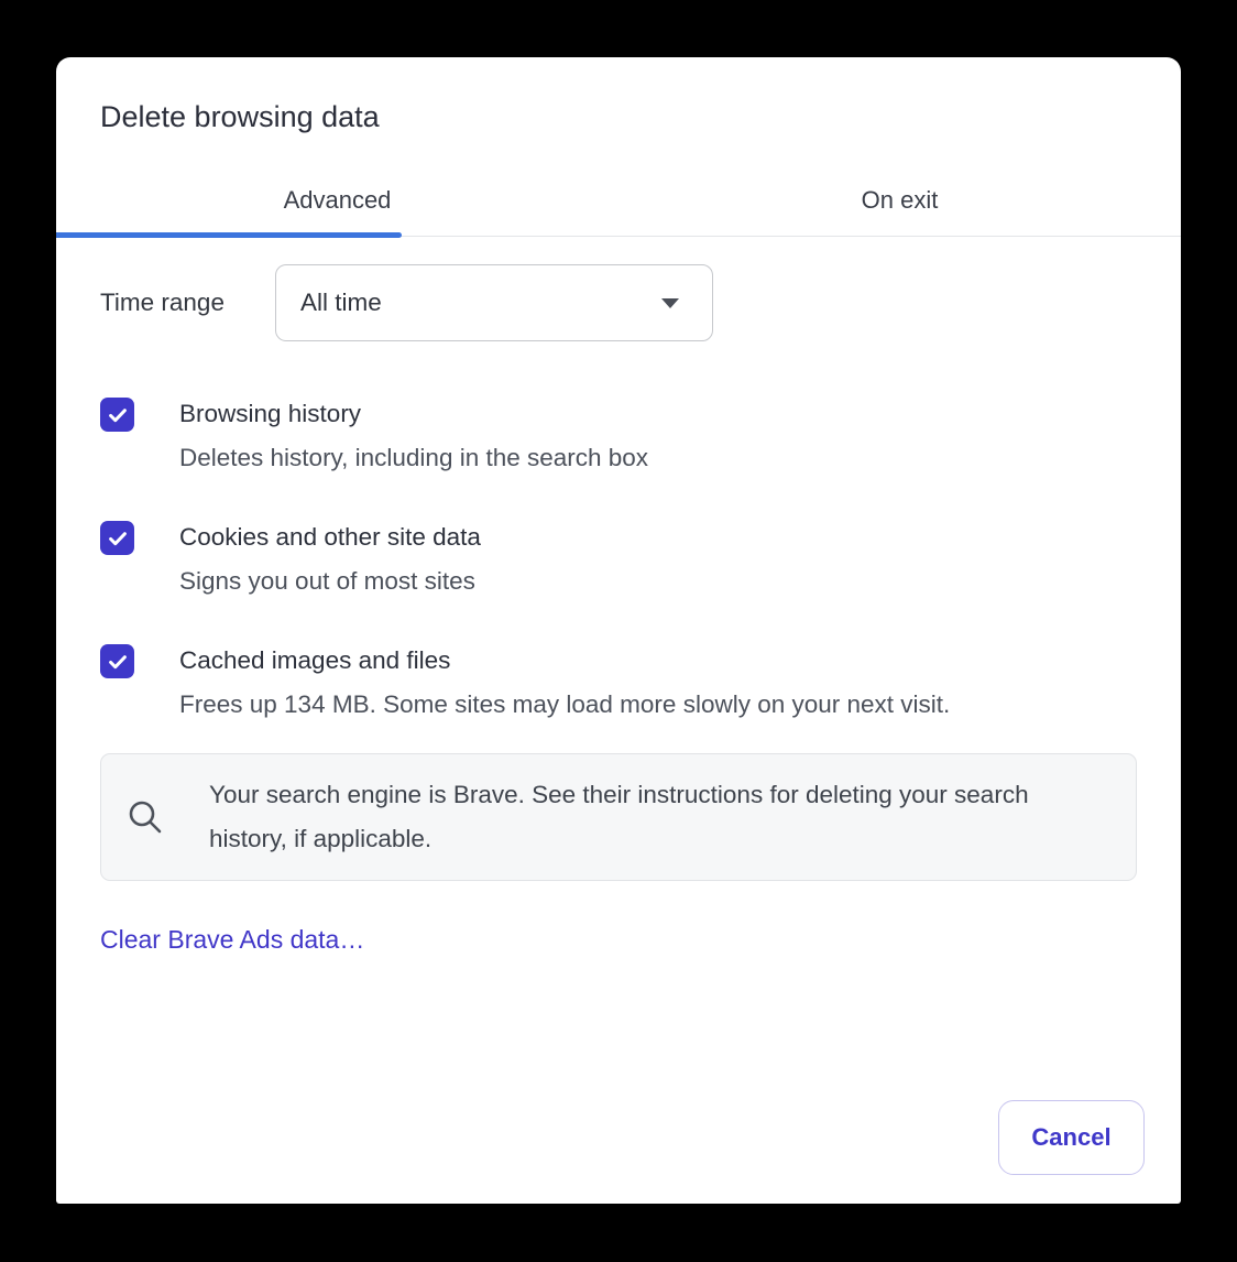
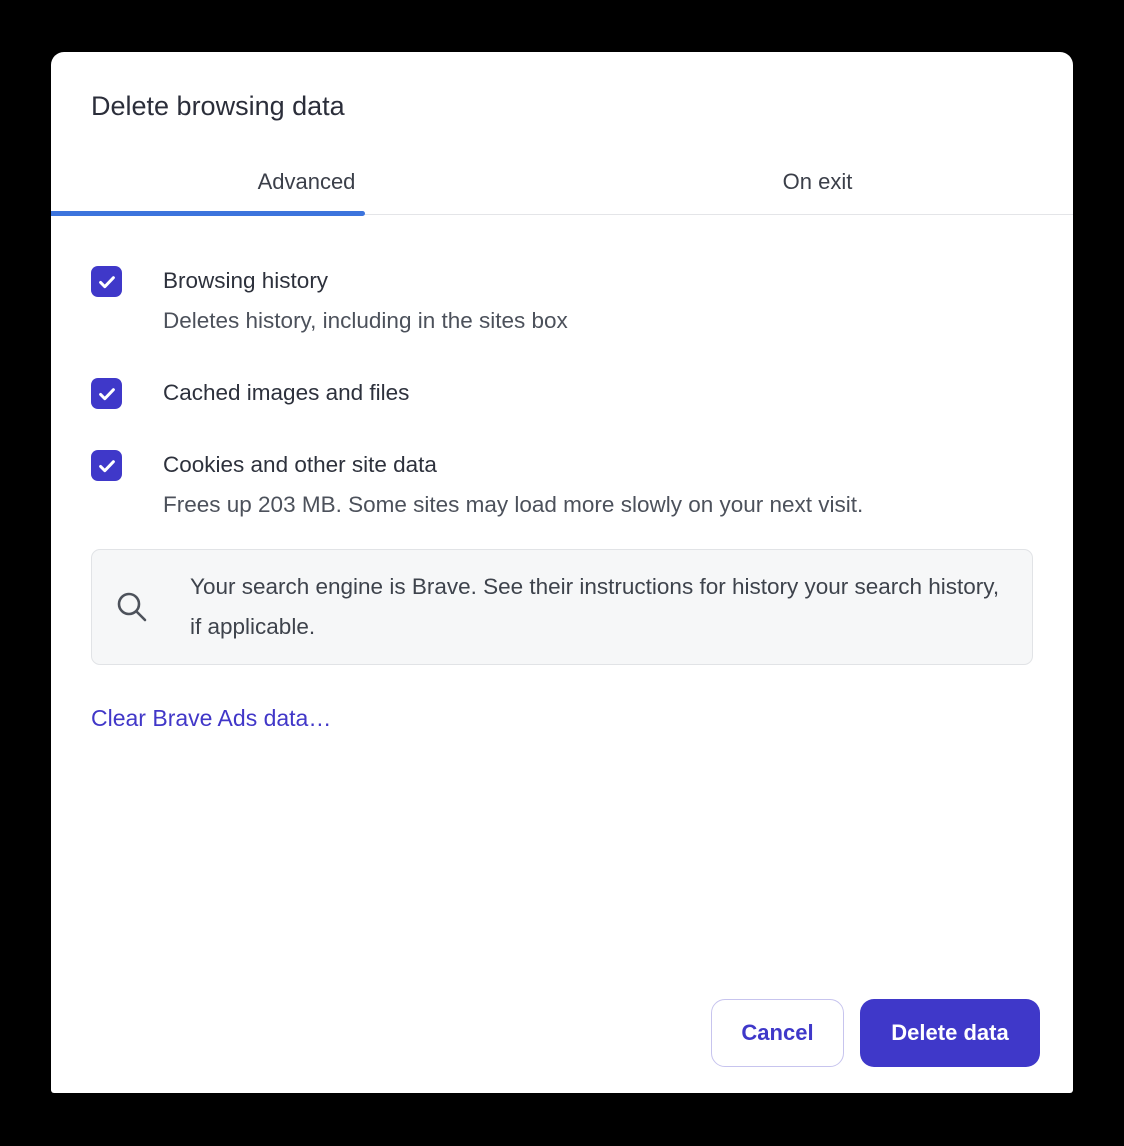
  Delete browsing data
  Advanced
  On exit
- Time range
- All time
  Browsing history
- Deletes history, including in the search box
+ Deletes history, including in the sites box
- Cookies and other site data
+ Cached images and files
- Signs you out of most sites
- Cached images and files
+ Cookies and other site data
- Frees up 134 MB. Some sites may load more slowly on your next visit.
+ Frees up 203 MB. Some sites may load more slowly on your next visit.
- Your search engine is Brave. See their instructions for deleting your search history, if applicable.
+ Your search engine is Brave. See their instructions for history your search history, if applicable.
  Clear Brave Ads data…
  Cancel
+ Delete data
